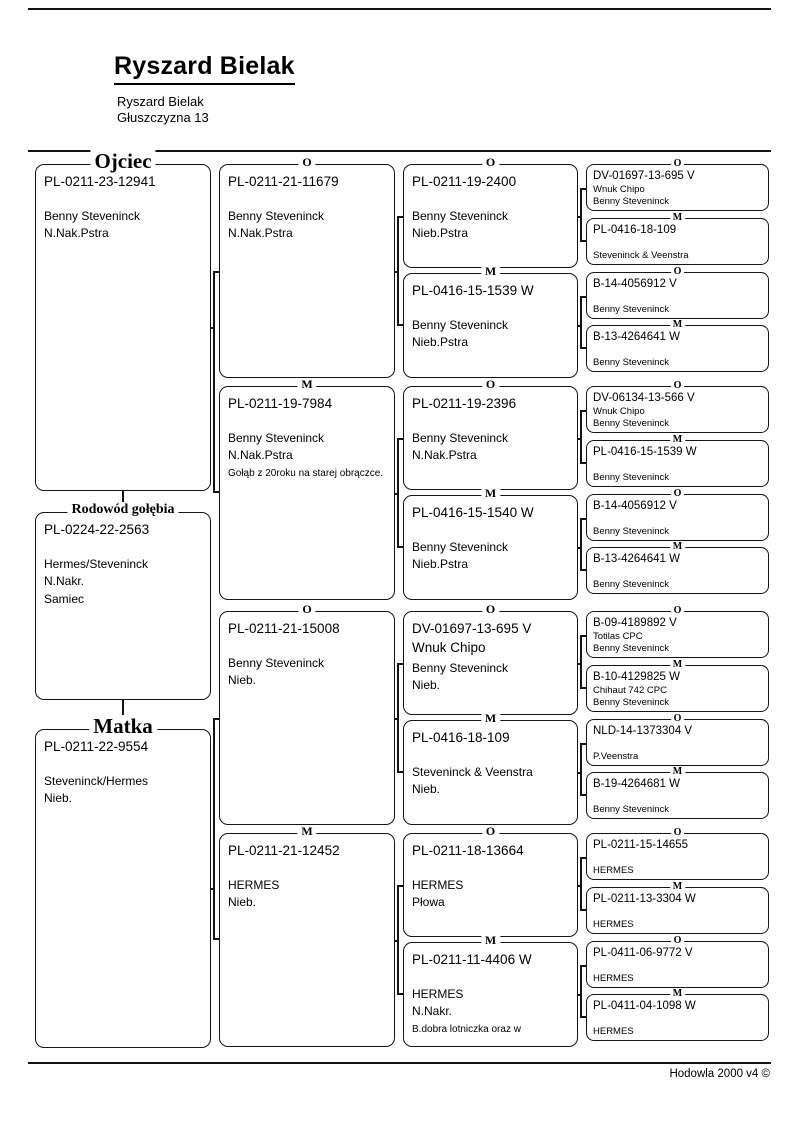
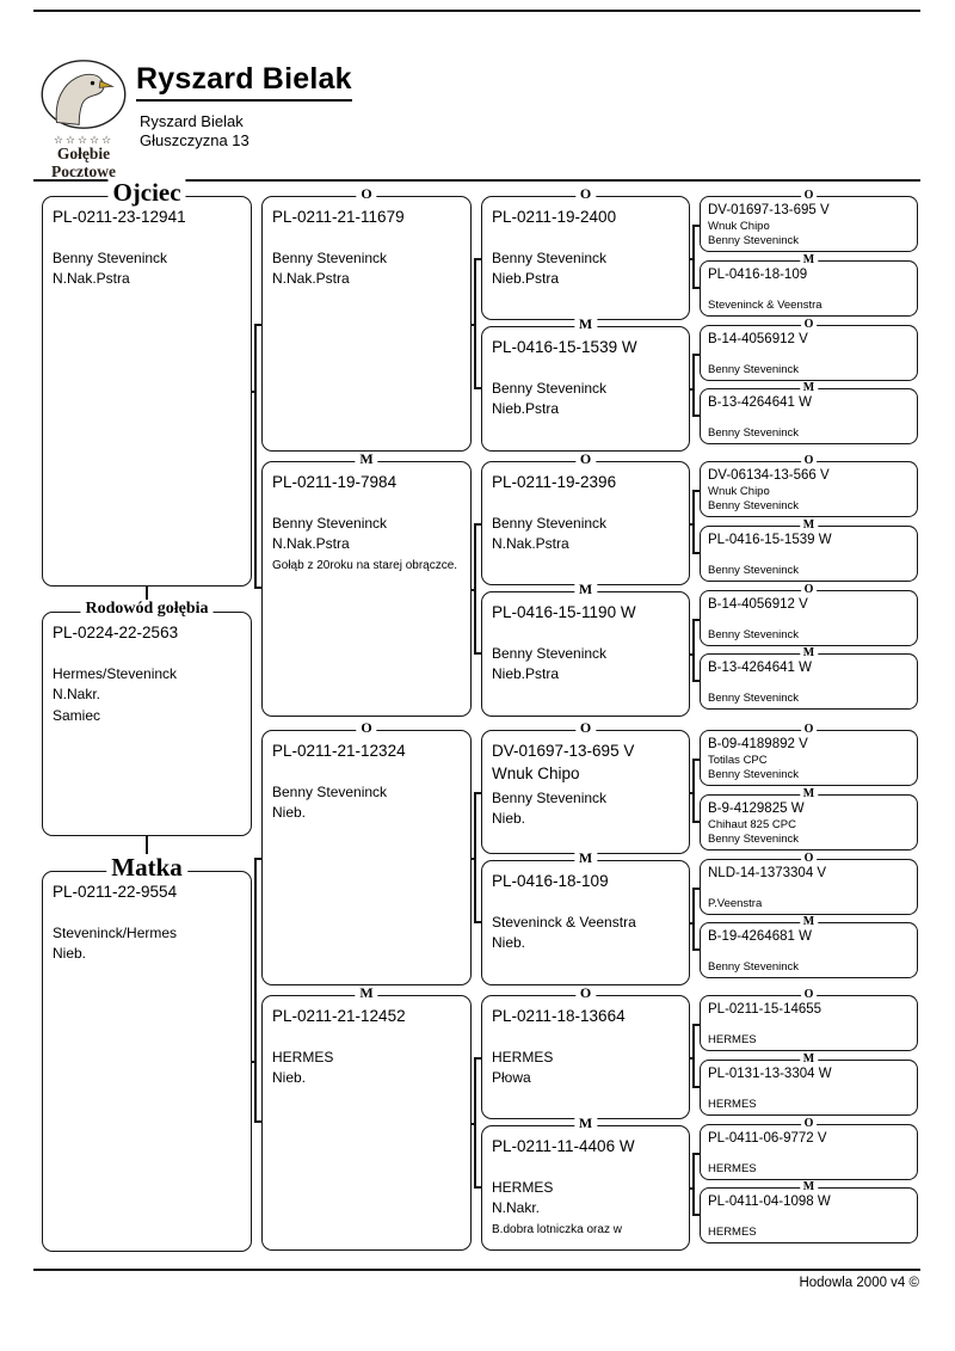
+ ☆☆☆☆☆
+ Gołębie
+ Pocztowe
  Ryszard Bielak
  Ryszard Bielak
  Głuszczyzna 13
  Ojciec
  PL-0211-23-12941
  Benny Steveninck
  N.Nak.Pstra
  Rodowód gołębia
  PL-0224-22-2563
  Hermes/Steveninck
  N.Nakr.
  Samiec
  Matka
  PL-0211-22-9554
  Steveninck/Hermes
  Nieb.
  O
  PL-0211-21-11679
  Benny Steveninck
  N.Nak.Pstra
  M
  PL-0211-19-7984
  Benny Steveninck
  N.Nak.Pstra
  Gołąb z 20roku na starej obrączce.
  O
- PL-0211-21-15008
+ PL-0211-21-12324
  Benny Steveninck
  Nieb.
  M
  PL-0211-21-12452
  HERMES
  Nieb.
  O
  PL-0211-19-2400
  Benny Steveninck
  Nieb.Pstra
  M
  PL-0416-15-1539 W
  Benny Steveninck
  Nieb.Pstra
  O
  PL-0211-19-2396
  Benny Steveninck
  N.Nak.Pstra
  M
- PL-0416-15-1540 W
+ PL-0416-15-1190 W
  Benny Steveninck
  Nieb.Pstra
  O
  DV-01697-13-695 V
  Wnuk Chipo
  Benny Steveninck
  Nieb.
  M
  PL-0416-18-109
  Steveninck & Veenstra
  Nieb.
  O
  PL-0211-18-13664
  HERMES
  Płowa
  M
  PL-0211-11-4406 W
  HERMES
  N.Nakr.
  B.dobra lotniczka oraz w
  O
  DV-01697-13-695 V
  Wnuk Chipo
  Benny Steveninck
  M
  PL-0416-18-109
  Steveninck & Veenstra
  O
  B-14-4056912 V
  Benny Steveninck
  M
  B-13-4264641 W
  Benny Steveninck
  O
  DV-06134-13-566 V
  Wnuk Chipo
  Benny Steveninck
  M
  PL-0416-15-1539 W
  Benny Steveninck
  O
  B-14-4056912 V
  Benny Steveninck
  M
  B-13-4264641 W
  Benny Steveninck
  O
  B-09-4189892 V
  Totilas CPC
  Benny Steveninck
  M
- B-10-4129825 W
+ B-9-4129825 W
- Chihaut 742 CPC
+ Chihaut 825 CPC
  Benny Steveninck
  O
  NLD-14-1373304 V
  P.Veenstra
  M
  B-19-4264681 W
  Benny Steveninck
  O
  PL-0211-15-14655
  HERMES
  M
- PL-0211-13-3304 W
+ PL-0131-13-3304 W
  HERMES
  O
  PL-0411-06-9772 V
  HERMES
  M
  PL-0411-04-1098 W
  HERMES
  Hodowla 2000 v4 ©
